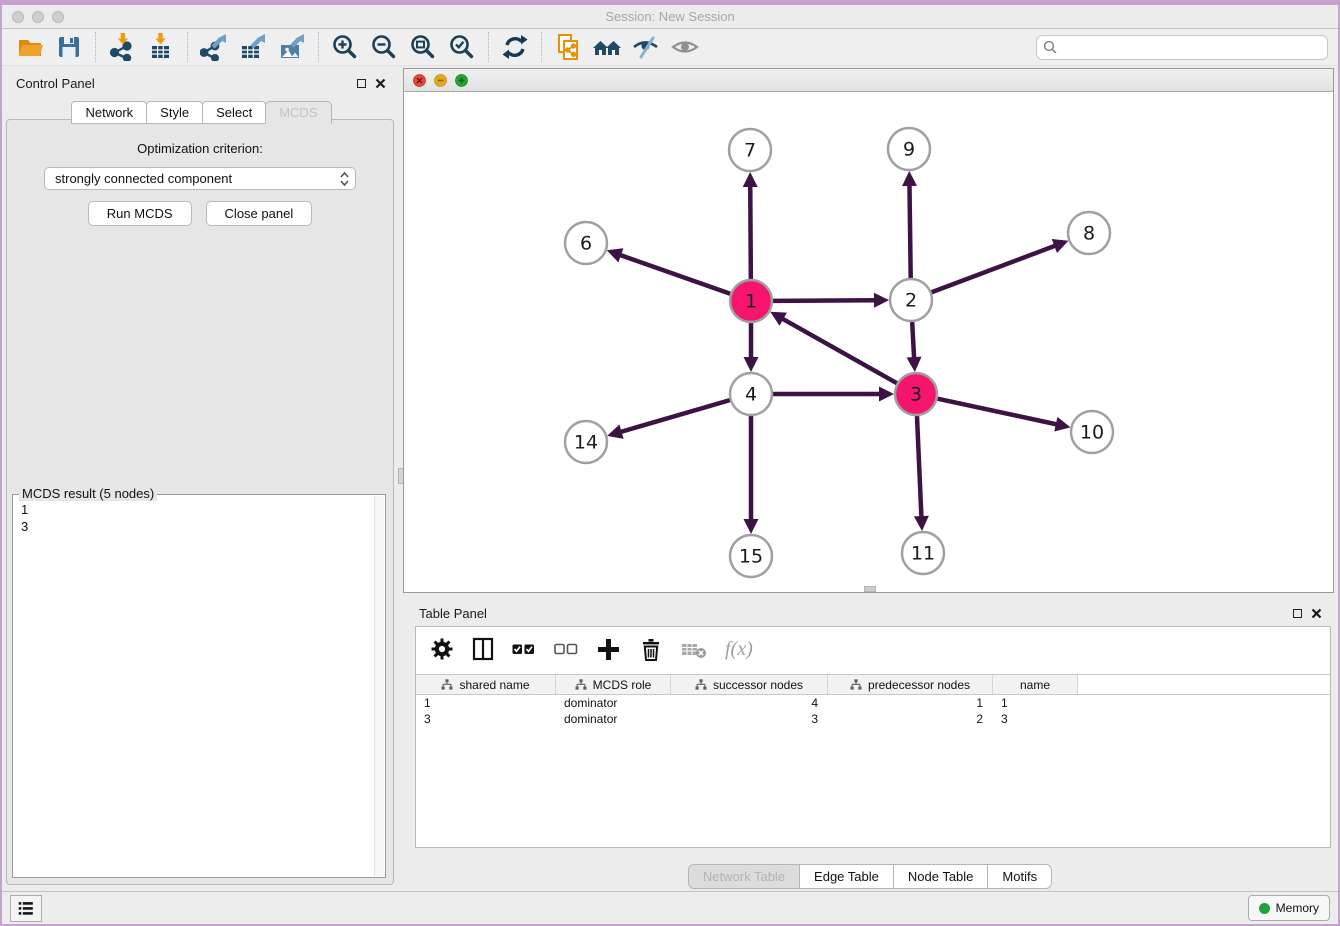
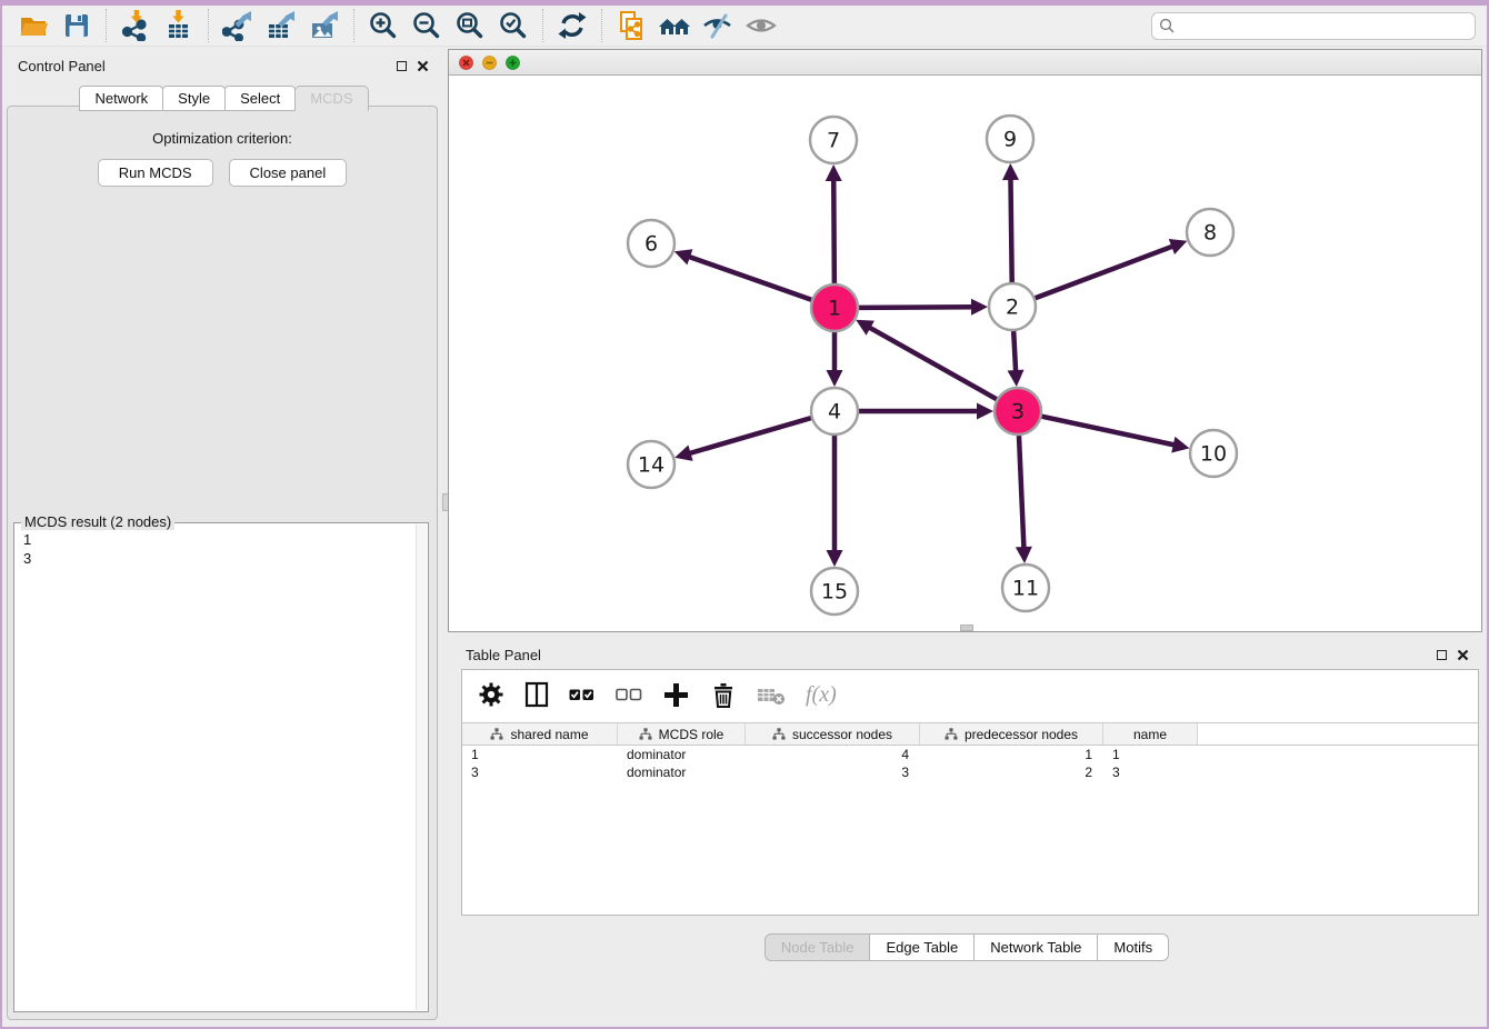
- Session: New Session
  Control Panel
  Network
  Style
  Select
  MCDS
  Optimization criterion:
- strongly connected component
  Run MCDS
  Close panel
- MCDS result (5 nodes)
+ MCDS result (2 nodes)
  1
  3
  7
  9
  6
  8
  1
  2
  4
  3
  14
  10
  15
  11
  Table Panel
  f(x)
  shared name
  MCDS role
  successor nodes
  predecessor nodes
  name
  1
  dominator
  4
  1
  1
  3
  dominator
  3
  2
  3
- Network Table
+ Node Table
  Edge Table
- Node Table
+ Network Table
  Motifs
- Memory
